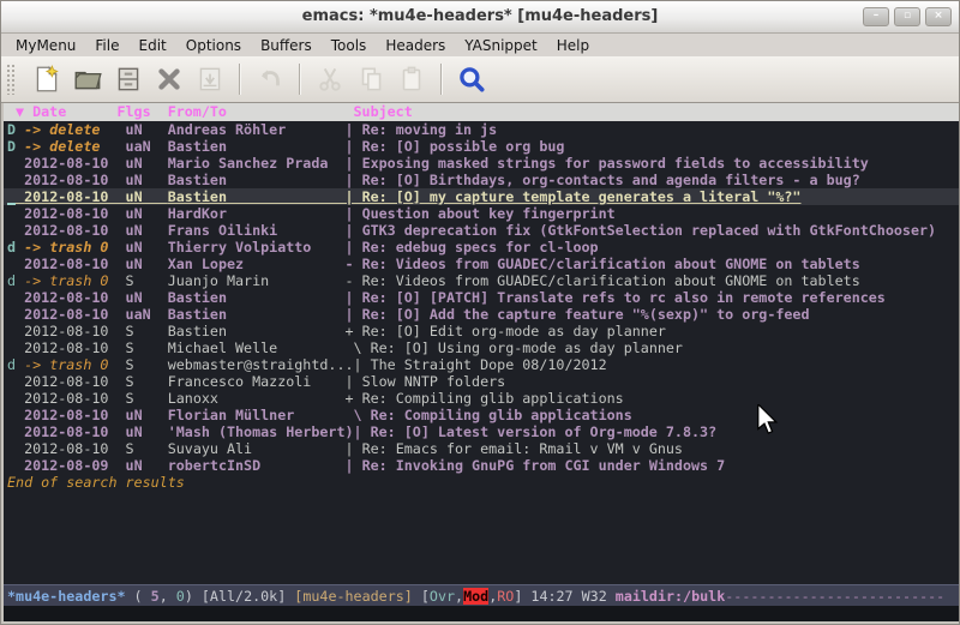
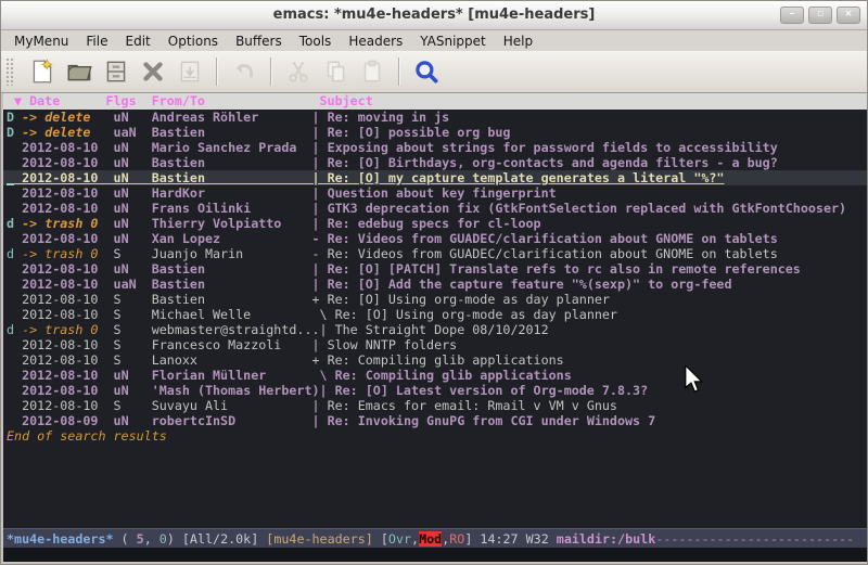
  emacs: *mu4e-headers* [mu4e-headers]
  –
  ▫
  ×
  MyMenu
  File
  Edit
  Options
  Buffers
  Tools
  Headers
  YASnippet
  Help
  ▼ Date Flgs From/To Subject
  D -> delete uN Andreas Röhler | Re: moving in js
  D -> delete uaN Bastien | Re: [O] possible org bug
- 2012-08-10 uN Mario Sanchez Prada | Exposing masked strings for password fields to accessibility
+ 2012-08-10 uN Mario Sanchez Prada | Exposing about strings for password fields to accessibility
  2012-08-10 uN Bastien | Re: [O] Birthdays, org-contacts and agenda filters - a bug?
  2012-08-10 uN Bastien | Re: [O] my capture template generates a literal "%?"
  2012-08-10 uN HardKor | Question about key fingerprint
  2012-08-10 uN Frans Oilinki | GTK3 deprecation fix (GtkFontSelection replaced with GtkFontChooser)
  d -> trash 0 uN Thierry Volpiatto | Re: edebug specs for cl-loop
  2012-08-10 uN Xan Lopez - Re: Videos from GUADEC/clarification about GNOME on tablets
  d -> trash 0 S Juanjo Marin - Re: Videos from GUADEC/clarification about GNOME on tablets
  2012-08-10 uN Bastien | Re: [O] [PATCH] Translate refs to rc also in remote references
  2012-08-10 uaN Bastien | Re: [O] Add the capture feature "%(sexp)" to org-feed
- 2012-08-10 S Bastien + Re: [O] Edit org-mode as day planner
+ 2012-08-10 S Bastien + Re: [O] Using org-mode as day planner
  2012-08-10 S Michael Welle \ Re: [O] Using org-mode as day planner
  d -> trash 0 S webmaster@straightd...| The Straight Dope 08/10/2012
  2012-08-10 S Francesco Mazzoli | Slow NNTP folders
  2012-08-10 S Lanoxx + Re: Compiling glib applications
  2012-08-10 uN Florian Müllner \ Re: Compiling glib applications
  2012-08-10 uN 'Mash (Thomas Herbert)| Re: [O] Latest version of Org-mode 7.8.3?
  2012-08-10 S Suvayu Ali | Re: Emacs for email: Rmail v VM v Gnus
  2012-08-09 uN robertcInSD | Re: Invoking GnuPG from CGI under Windows 7
  End of search results
  *mu4e-headers* ( 5, 0) [All/2.0k] [mu4e-headers] [Ovr,Mod,RO] 14:27 W32 maildir:/bulk--------------------------
